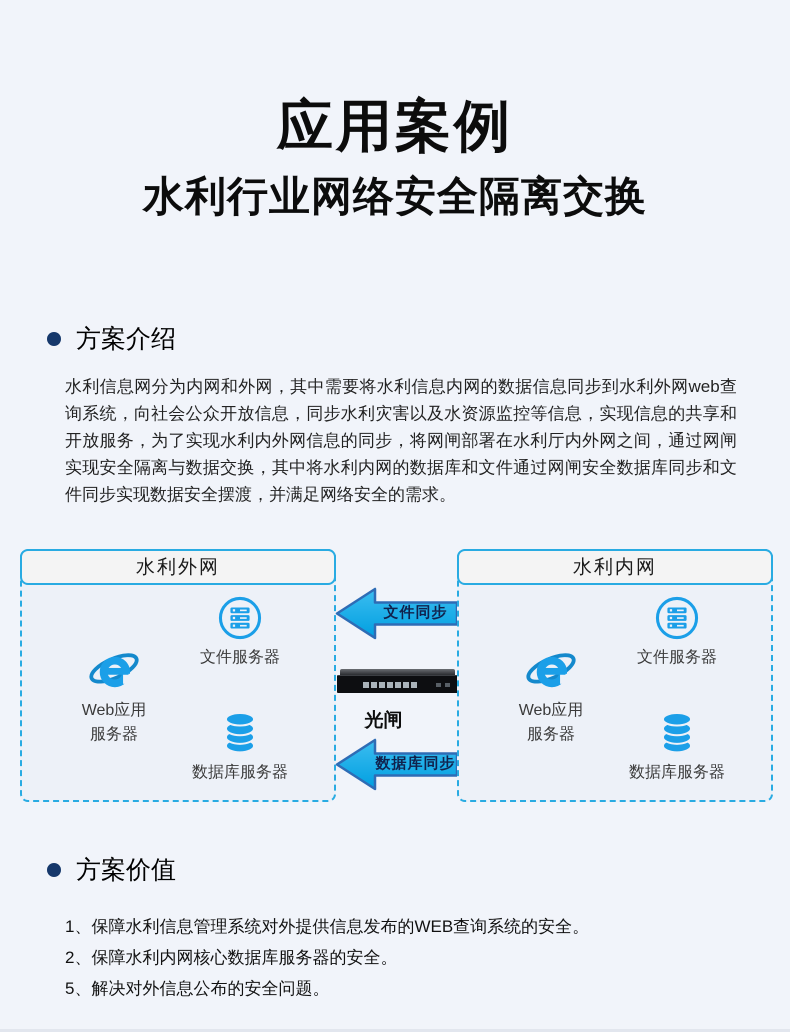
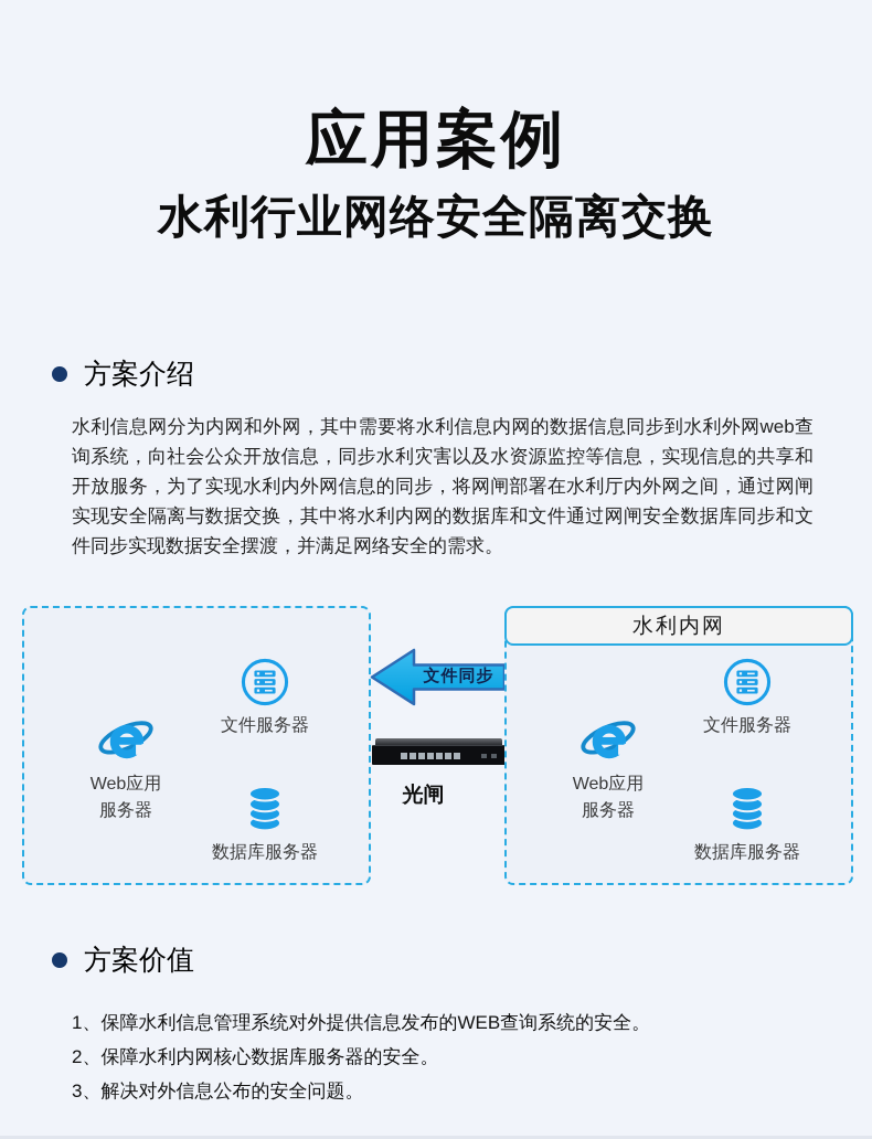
  应用案例
  水利行业网络安全隔离交换
  方案介绍
  水利信息网分为内网和外网，其中需要将水利信息内网的数据信息同步到水利外网web查询系统，向社会公众开放信息，同步水利灾害以及水资源监控等信息，实现信息的共享和开放服务，为了实现水利内外网信息的同步，将网闸部署在水利厅内外网之间，通过网闸实现安全隔离与数据交换，其中将水利内网的数据库和文件通过网闸安全数据库同步和文件同步实现数据安全摆渡，并满足网络安全的需求。
- 水利外网
  文件服务器
  Web应用
  服务器
  数据库服务器
  文件同步
  光闸
- 数据库同步
  水利内网
  文件服务器
  Web应用
  服务器
  数据库服务器
  方案价值
  1、保障水利信息管理系统对外提供信息发布的WEB查询系统的安全。
  2、保障水利内网核心数据库服务器的安全。
- 5、解决对外信息公布的安全问题。
+ 3、解决对外信息公布的安全问题。
